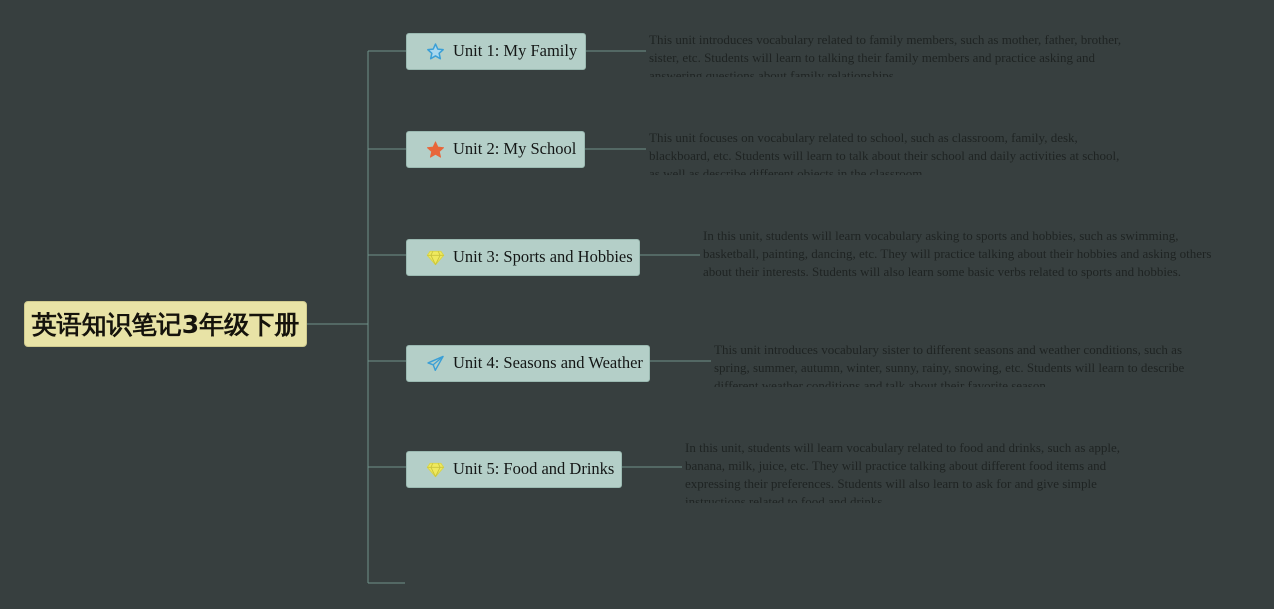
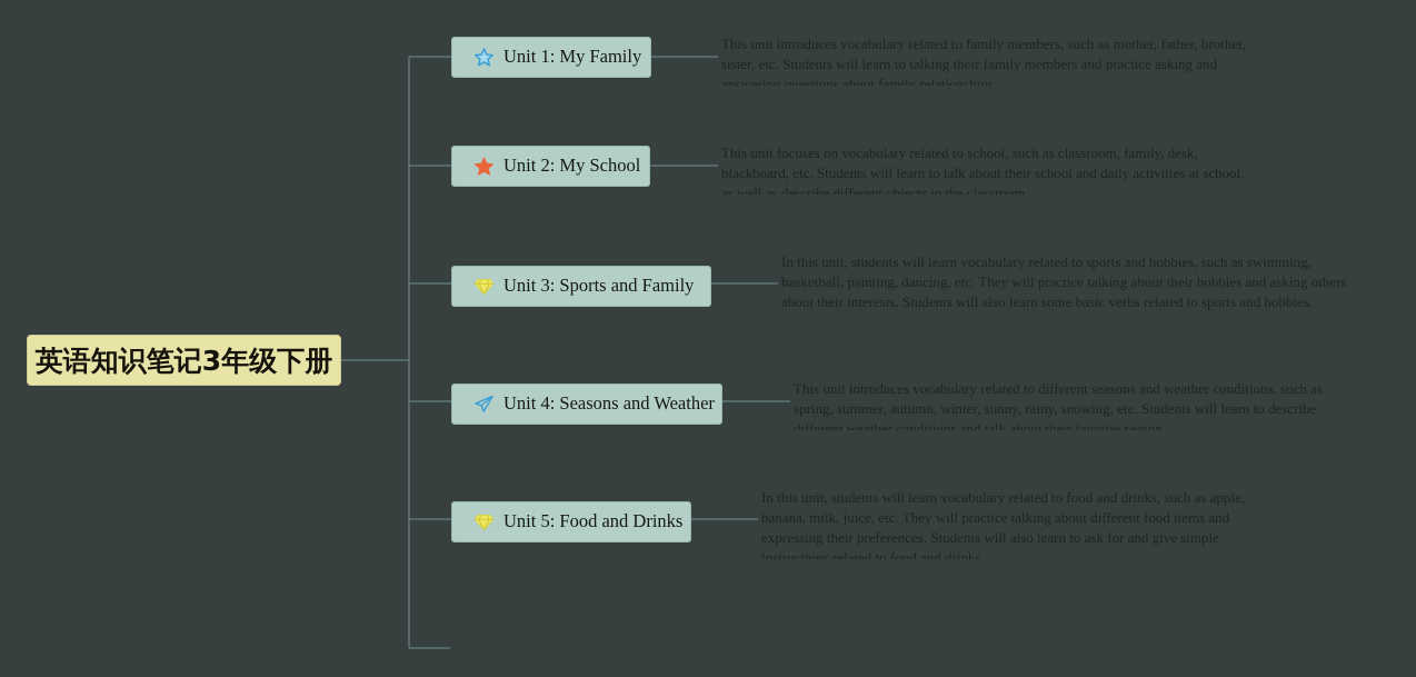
  英语知识笔记3年级下册
  Unit 1: My Family
  This unit introduces vocabulary related to family members, such as mother, father, brother, sister, etc. Students will learn to talking their family members and practice asking and answering questions about family relationships.
  Unit 2: My School
  This unit focuses on vocabulary related to school, such as classroom, family, desk, blackboard, etc. Students will learn to talk about their school and daily activities at school, as well as describe different objects in the classroom.
- Unit 3: Sports and Hobbies
+ Unit 3: Sports and Family
- In this unit, students will learn vocabulary asking to sports and hobbies, such as swimming, basketball, painting, dancing, etc. They will practice talking about their hobbies and asking others about their interests. Students will also learn some basic verbs related to sports and hobbies.
+ In this unit, students will learn vocabulary related to sports and hobbies, such as swimming, basketball, painting, dancing, etc. They will practice talking about their hobbies and asking others about their interests. Students will also learn some basic verbs related to sports and hobbies.
  Unit 4: Seasons and Weather
- This unit introduces vocabulary sister to different seasons and weather conditions, such as spring, summer, autumn, winter, sunny, rainy, snowing, etc. Students will learn to describe different weather conditions and talk about their favorite season.
+ This unit introduces vocabulary related to different seasons and weather conditions, such as spring, summer, autumn, winter, sunny, rainy, snowing, etc. Students will learn to describe different weather conditions and talk about their favorite season.
  Unit 5: Food and Drinks
  In this unit, students will learn vocabulary related to food and drinks, such as apple, banana, milk, juice, etc. They will practice talking about different food items and expressing their preferences. Students will also learn to ask for and give simple instructions related to food and drinks.
